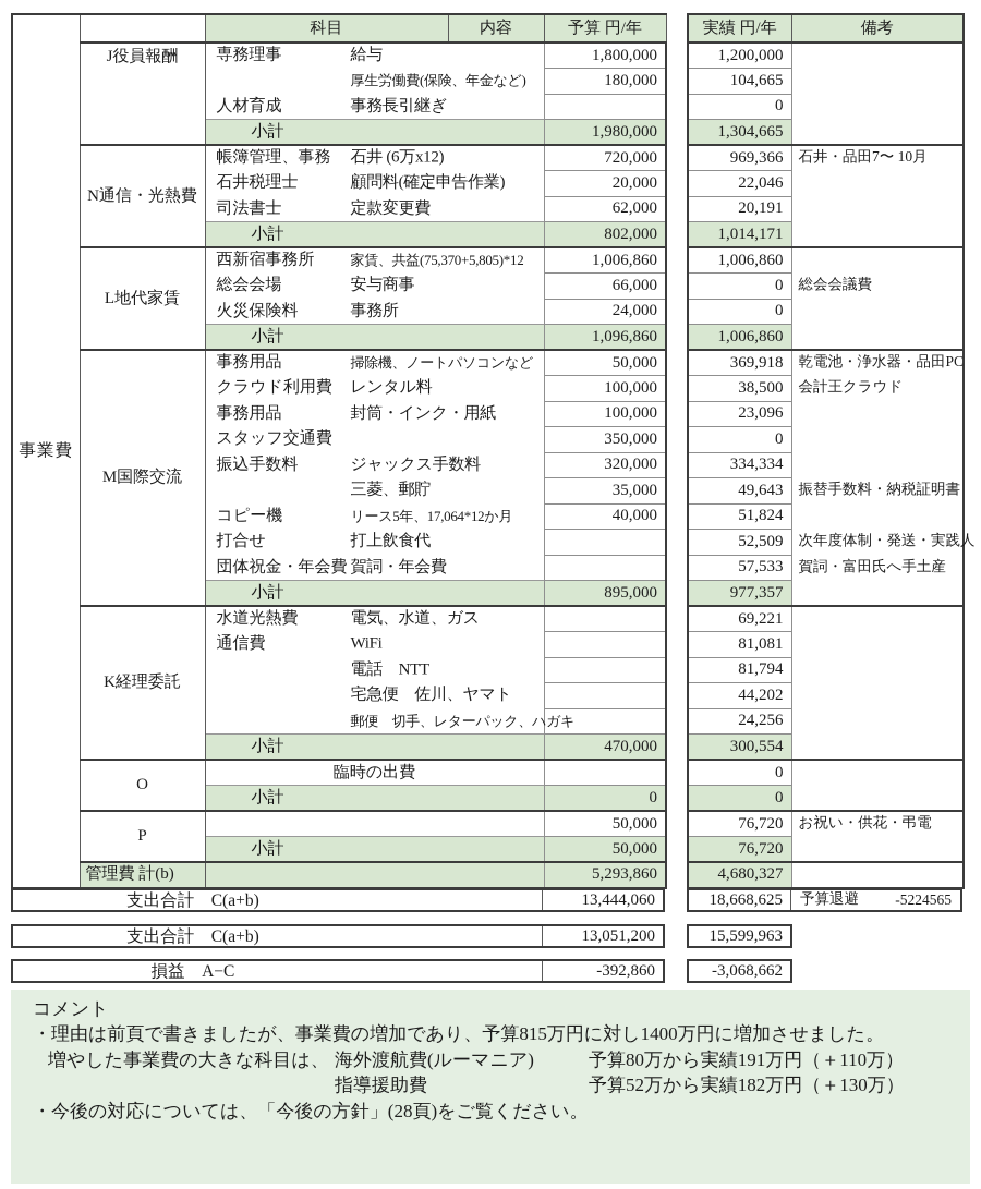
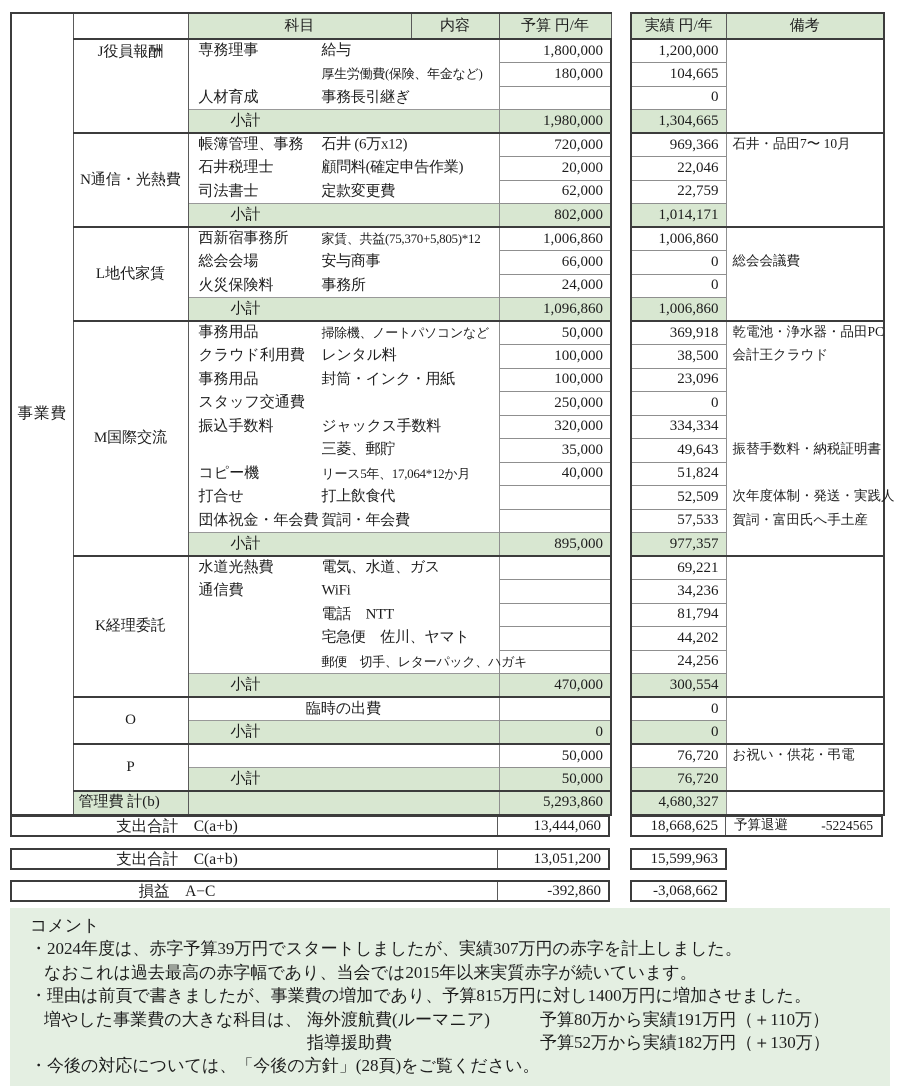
  事業費		科目	内容	予算 円/年		実績 円/年	備考
  J役員報酬	専務理事 給与	1,800,000		1,200,000
  厚生労働費(保険、年金など)	180,000		104,665
  人材育成 事務長引継ぎ			0
  小計	1,980,000		1,304,665
  N通信・光熱費	帳簿管理、事務 石井 (6万x12)	720,000		969,366	石井・品田7〜 10月
  石井税理士 顧問料(確定申告作業)	20,000		22,046
- 司法書士 定款変更費	62,000		20,191
+ 司法書士 定款変更費	62,000		22,759
  小計	802,000		1,014,171
  L地代家賃	西新宿事務所 家賃、共益(75,370+5,805)*12	1,006,860		1,006,860
  総会会場 安与商事	66,000		0	総会会議費
  火災保険料 事務所	24,000		0
  小計	1,096,860		1,006,860
  M国際交流	事務用品 掃除機、ノートパソコンなど	50,000		369,918	乾電池・浄水器・品田PC
  クラウド利用費 レンタル料	100,000		38,500	会計王クラウド
  事務用品 封筒・インク・用紙	100,000		23,096
- スタッフ交通費	350,000		0
+ スタッフ交通費	250,000		0
  振込手数料 ジャックス手数料	320,000		334,334
  三菱、郵貯	35,000		49,643	振替手数料・納税証明書
  コピー機 リース5年、17,064*12か月	40,000		51,824
  打合せ 打上飲食代			52,509	次年度体制・発送・実践人
  団体祝金・年会費 賀詞・年会費			57,533	賀詞・富田氏へ手土産
  小計	895,000		977,357
  K経理委託	水道光熱費 電気、水道、ガス			69,221
- 通信費 WiFi			81,081
+ 通信費 WiFi			34,236
  電話 NTT			81,794
  宅急便 佐川、ヤマト			44,202
  郵便 切手、レターパック、ハガキ			24,256
  小計	470,000		300,554
  O	臨時の出費			0
  小計	0		0
  P		50,000		76,720	お祝い・供花・弔電
  小計	50,000		76,720
  管理費 計(b)		5,293,860		4,680,327
  支出合計 C(a+b)
  13,444,060
  18,668,625
  予算退避
  -5224565
  支出合計 C(a+b)
  13,051,200
  15,599,963
  損益 A−C
  -392,860
  -3,068,662
  コメント
+ ・2024年度は、赤字予算39万円でスタートしましたが、実績307万円の赤字を計上しました。
+ なおこれは過去最高の赤字幅であり、当会では2015年以来実質赤字が続いています。
  ・理由は前頁で書きましたが、事業費の増加であり、予算815万円に対し1400万円に増加させました。
  増やした事業費の大きな科目は、
  海外渡航費(ルーマニア)
  予算80万から実績191万円（＋110万）
  指導援助費
  予算52万から実績182万円（＋130万）
  ・今後の対応については、「今後の方針」(28頁)をご覧ください。
